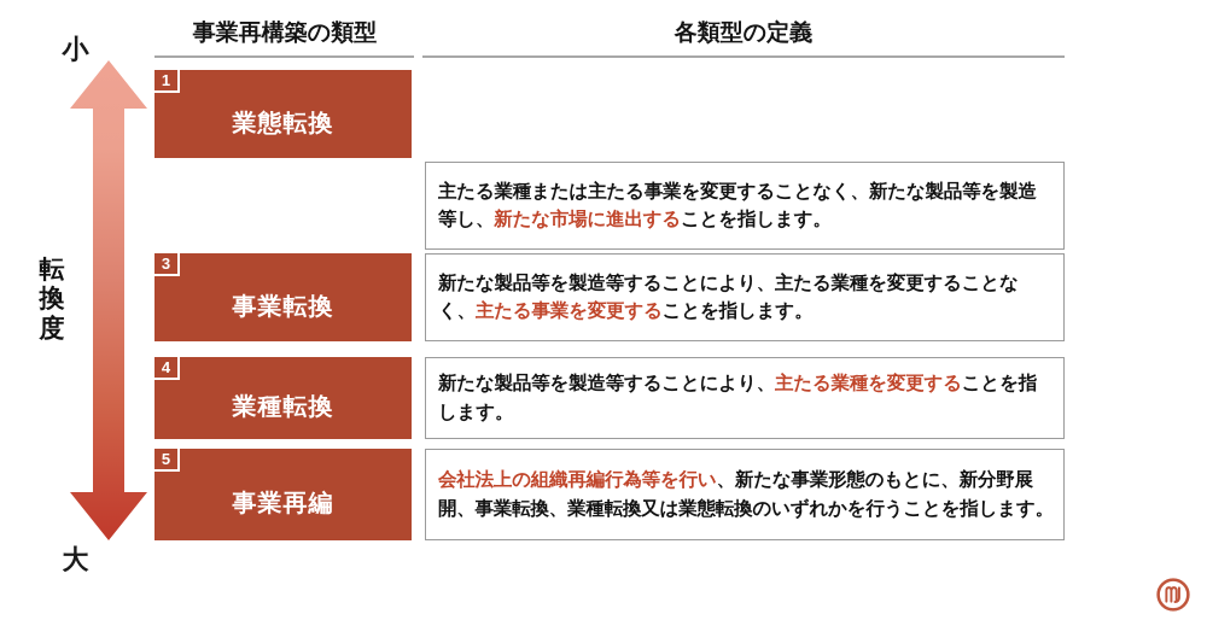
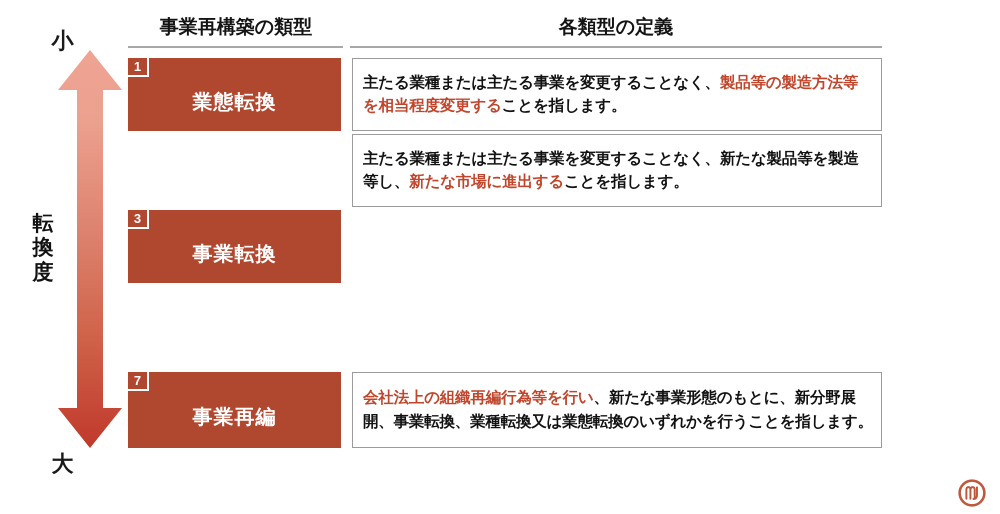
  小
  転
  換
  度
  大
  事業再構築の類型
  各類型の定義
  1
  業態転換
+ 主たる業種または主たる事業を変更することなく、製品等の製造方法等を相当程度変更することを指します。
  主たる業種または主たる事業を変更することなく、新たな製品等を製造等し、新たな市場に進出することを指します。
  3
  事業転換
- 新たな製品等を製造等することにより、主たる業種を変更することなく、主たる事業を変更することを指します。
- 4
- 業種転換
- 新たな製品等を製造等することにより、主たる業種を変更することを指します。
- 5
+ 7
  事業再編
  会社法上の組織再編行為等を行い、新たな事業形態のもとに、新分野展開、事業転換、業種転換又は業態転換のいずれかを行うことを指します。
